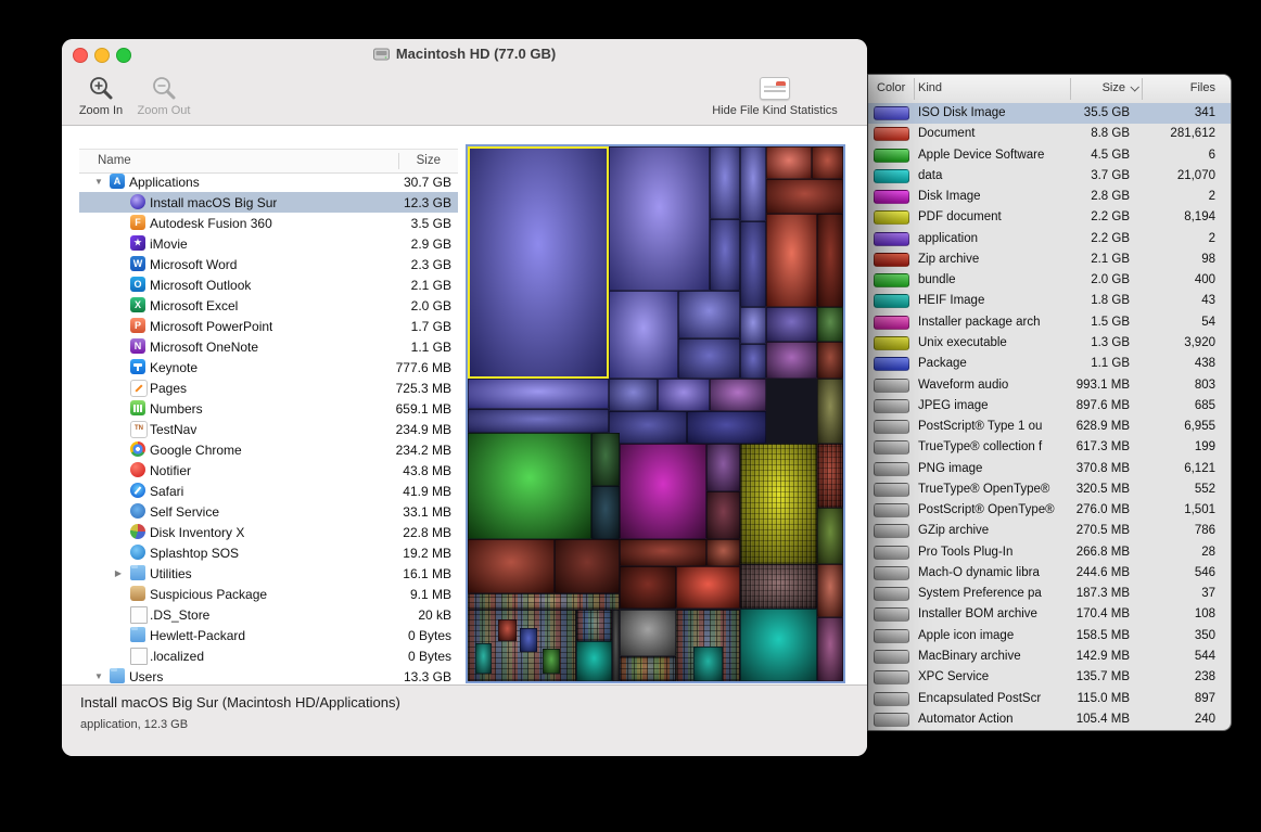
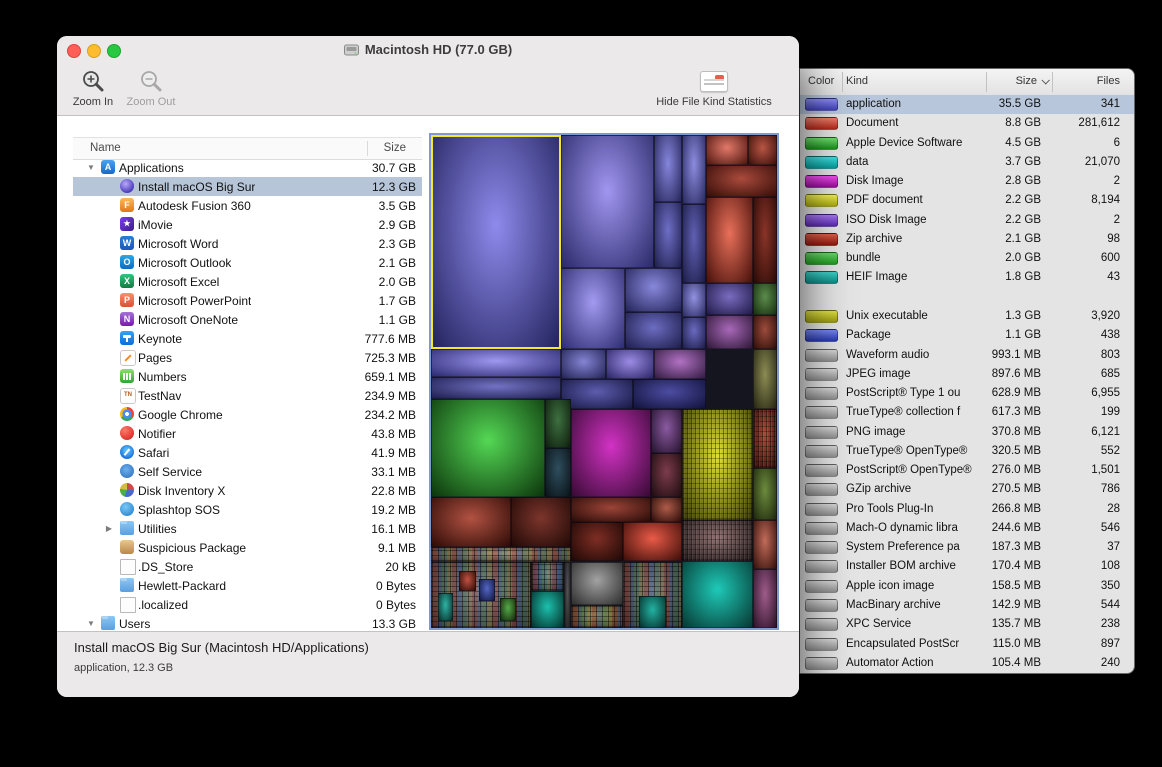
  Color
  Kind
  Size
  Files
- ISO Disk Image
+ application
  35.5 GB
  341
  Document
  8.8 GB
  281,612
  Apple Device Software
  4.5 GB
  6
  data
  3.7 GB
  21,070
  Disk Image
  2.8 GB
  2
  PDF document
  2.2 GB
  8,194
- application
+ ISO Disk Image
  2.2 GB
  2
  Zip archive
  2.1 GB
  98
  bundle
  2.0 GB
- 400
+ 600
  HEIF Image
  1.8 GB
  43
- Installer package arch
- 1.5 GB
- 54
  Unix executable
  1.3 GB
  3,920
  Package
  1.1 GB
  438
  Waveform audio
  993.1 MB
  803
  JPEG image
  897.6 MB
  685
  PostScript® Type 1 ou
  628.9 MB
  6,955
  TrueType® collection f
  617.3 MB
  199
  PNG image
  370.8 MB
  6,121
  TrueType® OpenType®
  320.5 MB
  552
  PostScript® OpenType®
  276.0 MB
  1,501
  GZip archive
  270.5 MB
  786
  Pro Tools Plug-In
  266.8 MB
  28
  Mach-O dynamic libra
  244.6 MB
  546
  System Preference pa
  187.3 MB
  37
  Installer BOM archive
  170.4 MB
  108
  Apple icon image
  158.5 MB
  350
  MacBinary archive
  142.9 MB
  544
  XPC Service
  135.7 MB
  238
  Encapsulated PostScr
  115.0 MB
  897
  Automator Action
  105.4 MB
  240
  Macintosh HD (77.0 GB)
  Zoom In
  Zoom Out
  Hide File Kind Statistics
  Name
  Size
  ▼
  A
  Applications
  30.7 GB
  Install macOS Big Sur
  12.3 GB
  F
  Autodesk Fusion 360
  3.5 GB
  ★
  iMovie
  2.9 GB
  W
  Microsoft Word
  2.3 GB
  O
  Microsoft Outlook
  2.1 GB
  X
  Microsoft Excel
  2.0 GB
  P
  Microsoft PowerPoint
  1.7 GB
  N
  Microsoft OneNote
  1.1 GB
  Keynote
  777.6 MB
  Pages
  725.3 MB
  Numbers
  659.1 MB
  TestNav
  234.9 MB
  Google Chrome
  234.2 MB
  Notifier
  43.8 MB
  Safari
  41.9 MB
  Self Service
  33.1 MB
  Disk Inventory X
  22.8 MB
  Splashtop SOS
  19.2 MB
  ▶
  Utilities
  16.1 MB
  Suspicious Package
  9.1 MB
  .DS_Store
  20 kB
  Hewlett-Packard
  0 Bytes
  .localized
  0 Bytes
  ▼
  Users
  13.3 GB
  Install macOS Big Sur (Macintosh HD/Applications)
  application, 12.3 GB
